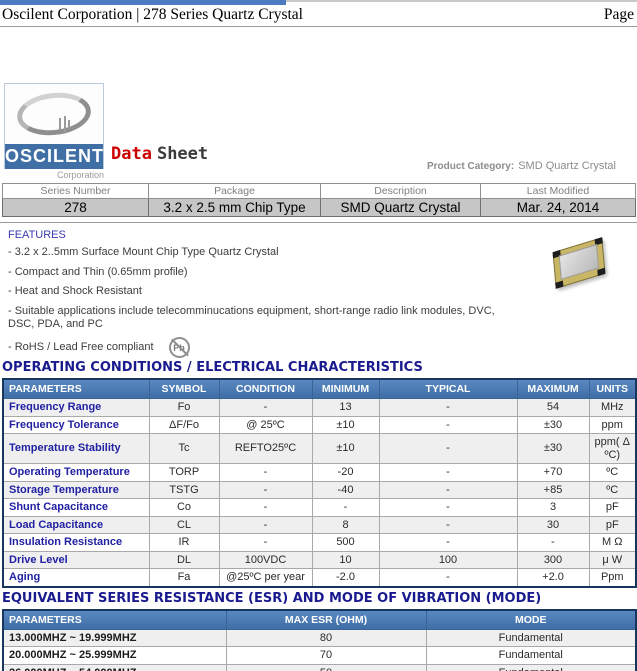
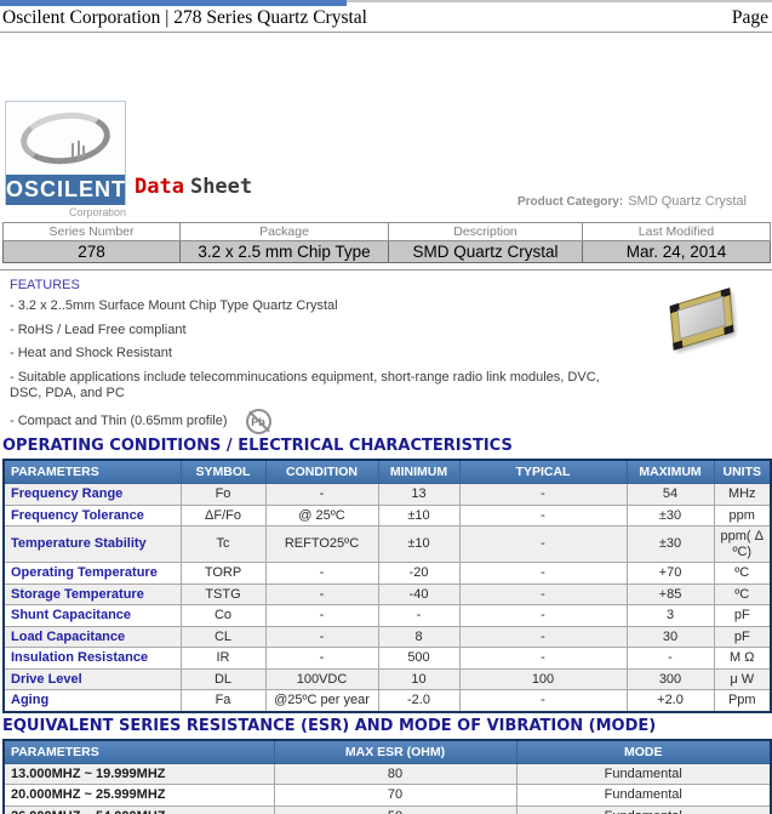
  Oscilent Corporation | 278 Series Quartz Crystal
  Page
  OSCILENT
  Corporation
  Data Sheet
  Product Category: SMD Quartz Crystal
  Series Number	Package	Description	Last Modified
  278	3.2 x 2.5 mm Chip Type	SMD Quartz Crystal	Mar. 24, 2014
  FEATURES
  - 3.2 x 2..5mm Surface Mount Chip Type Quartz Crystal
- - Compact and Thin (0.65mm profile)
+ - RoHS / Lead Free compliant
  - Heat and Shock Resistant
  - Suitable applications include telecomminucations equipment, short-range radio link modules, DVC, DSC, PDA, and PC
- - RoHS / Lead Free compliant
+ - Compact and Thin (0.65mm profile)
  OPERATING CONDITIONS / ELECTRICAL CHARACTERISTICS
  PARAMETERS	SYMBOL	CONDITION	MINIMUM	TYPICAL	MAXIMUM	UNITS
  Frequency Range	Fo	-	13	-	54	MHz
  Frequency Tolerance	ΔF/Fo	@ 25ºC	±10	-	±30	ppm
  Temperature Stability	Tc	REFTO25ºC	±10	-	±30	ppm( Δ ºC)
  Operating Temperature	TORP	-	-20	-	+70	ºC
  Storage Temperature	TSTG	-	-40	-	+85	ºC
  Shunt Capacitance	Co	-	-	-	3	pF
  Load Capacitance	CL	-	8	-	30	pF
  Insulation Resistance	IR	-	500	-	-	M Ω
  Drive Level	DL	100VDC	10	100	300	μ W
  Aging	Fa	@25ºC per year	-2.0	-	+2.0	Ppm
  EQUIVALENT SERIES RESISTANCE (ESR) AND MODE OF VIBRATION (MODE)
  PARAMETERS	MAX ESR (OHM)	MODE
  13.000MHZ ~ 19.999MHZ	80	Fundamental
  20.000MHZ ~ 25.999MHZ	70	Fundamental
